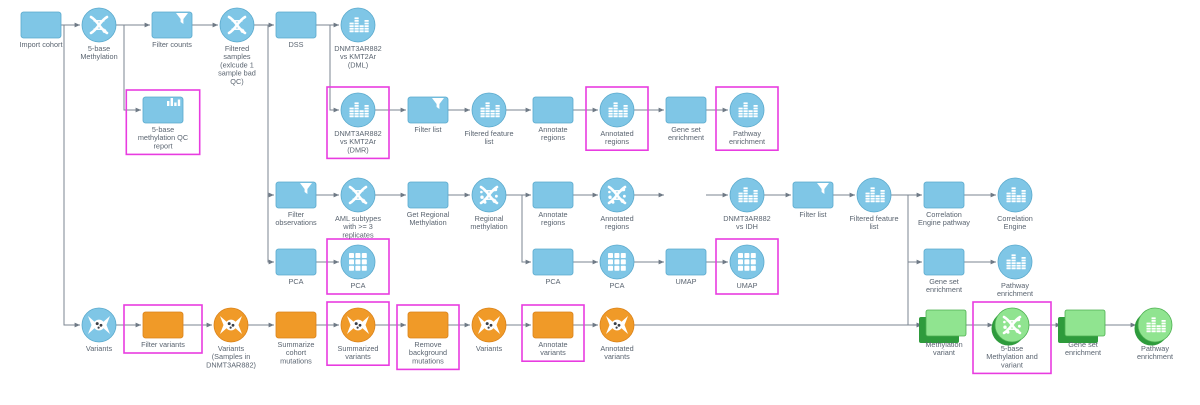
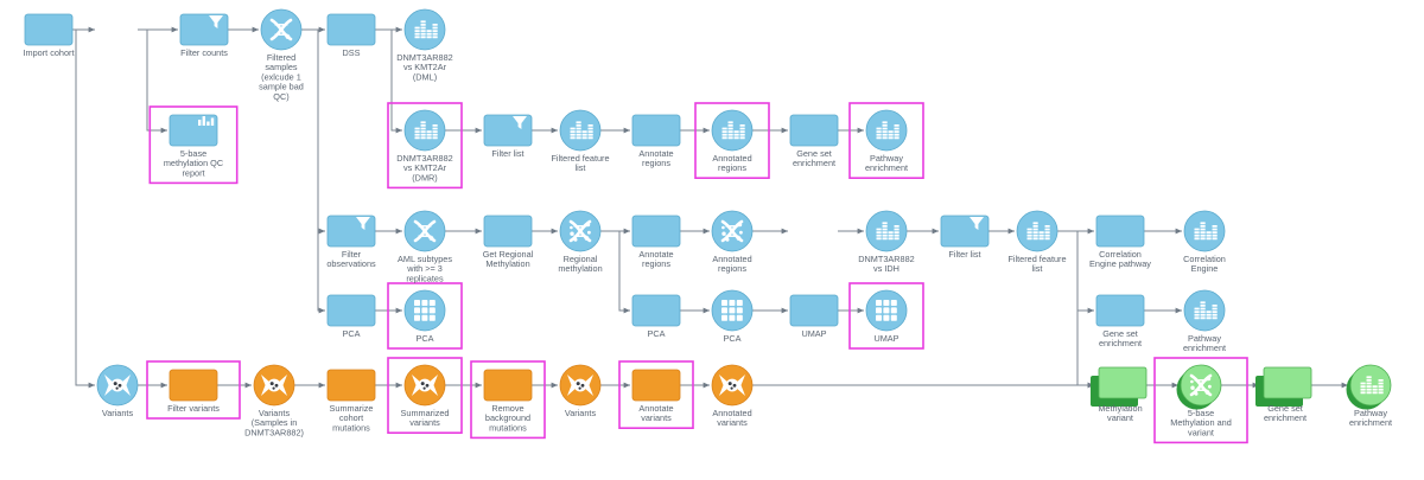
  Import cohort
- 5-base Methylation
  Filter counts
  Filtered samples (exlcude 1 sample bad QC)
  DSS
  DNMT3AR882 vs KMT2Ar (DML)
  5-base methylation QC report
  DNMT3AR882 vs KMT2Ar (DMR)
  Filter list
  Filtered feature list
  Annotate regions
  Annotated regions
  Gene set enrichment
  Pathway enrichment
  Filter observations
  AML subtypes with >= 3 replicates
  Get Regional Methylation
  Regional methylation
  Annotate regions
  Annotated regions
  DNMT3AR882 vs IDH
  Filter list
  Filtered feature list
  Correlation Engine pathway
  Correlation Engine
  PCA
  PCA
  PCA
  PCA
  UMAP
  UMAP
  Gene set enrichment
  Pathway enrichment
  Variants
  Filter variants
  Variants (Samples in DNMT3AR882)
  Summarize cohort mutations
  Summarized variants
  Remove background mutations
  Variants
  Annotate variants
  Annotated variants
  Methylation variant
  5-base Methylation and variant
  Gene set enrichment
  Pathway enrichment
